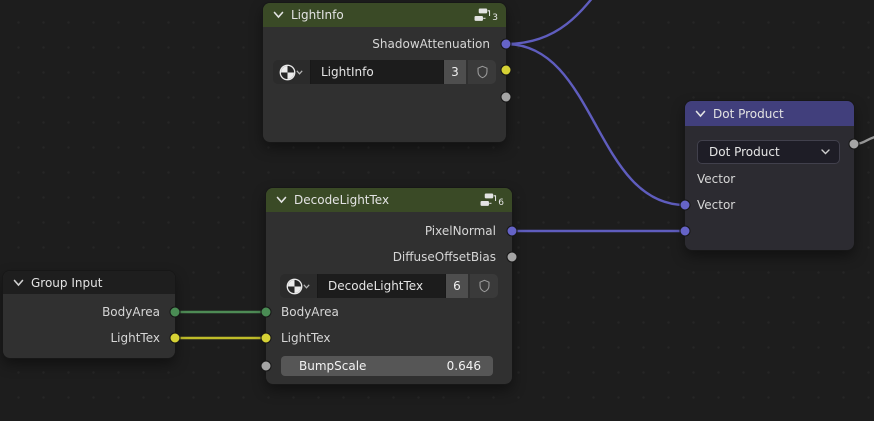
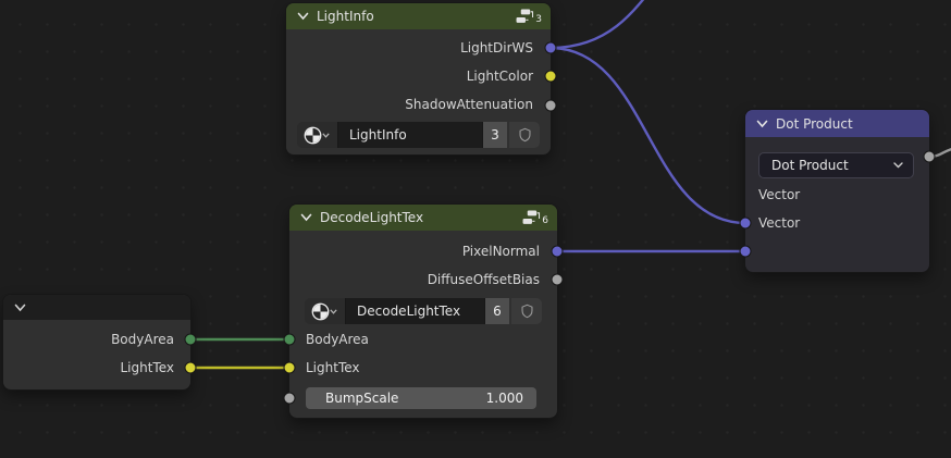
  LightInfo
  3
+ LightDirWS
+ LightColor
  ShadowAttenuation
  LightInfo
  3
  DecodeLightTex
  6
  PixelNormal
  DiffuseOffsetBias
  DecodeLightTex
  6
  BodyArea
  LightTex
  BumpScale
- 0.646
+ 1.000
- Group Input
  BodyArea
  LightTex
  Dot Product
  Dot Product
  Vector
  Vector
